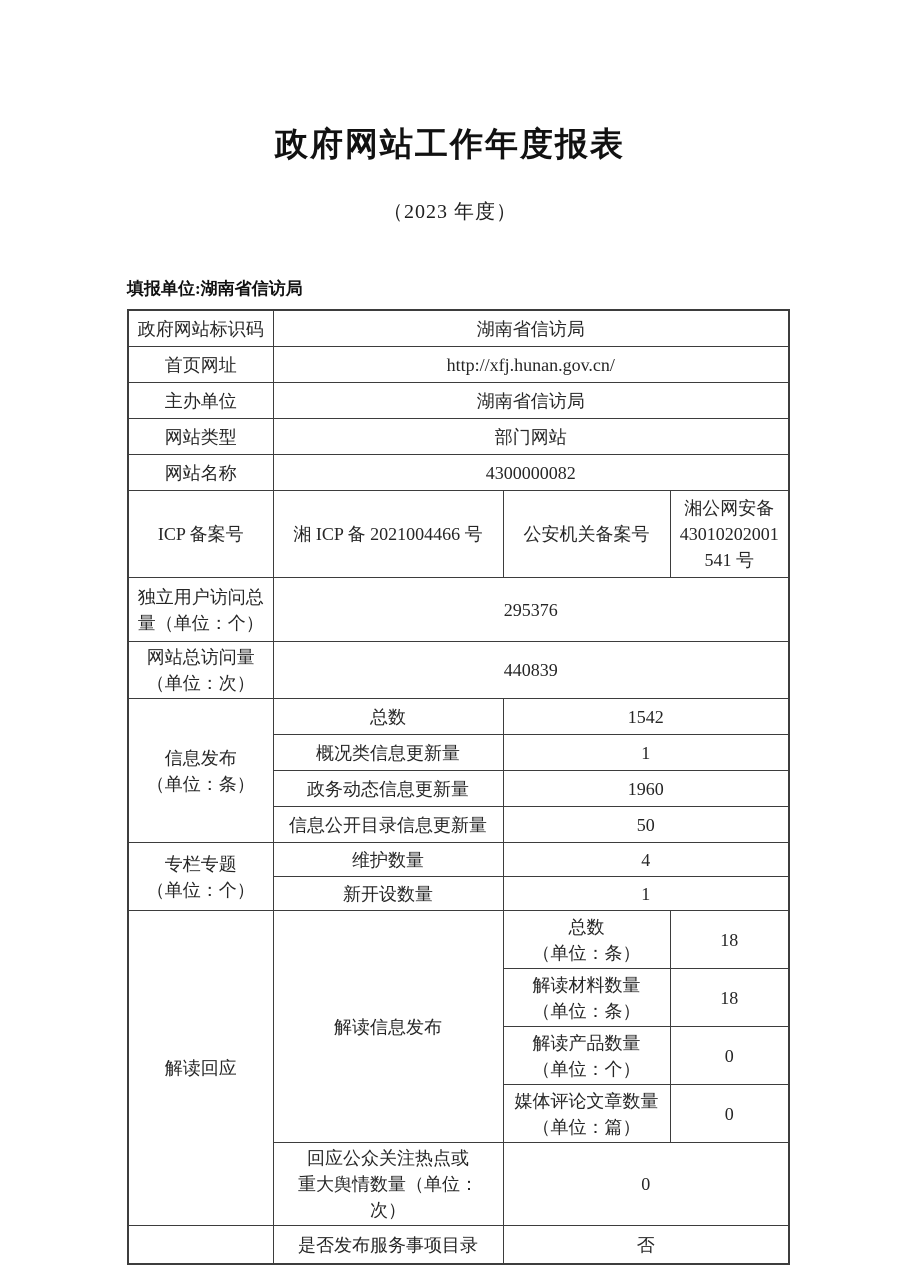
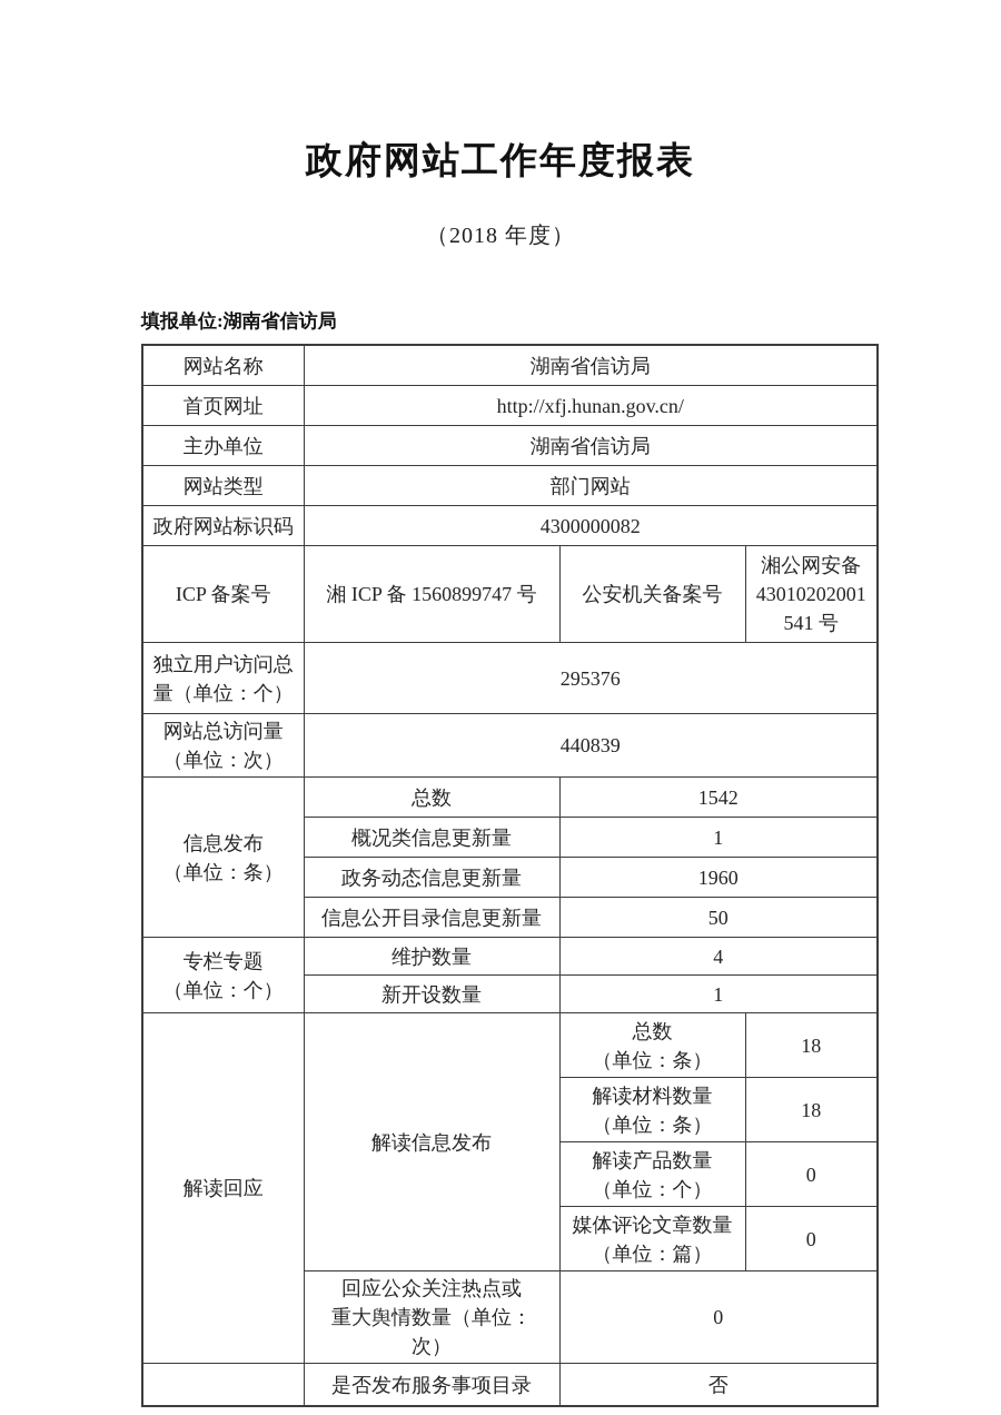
  政府网站工作年度报表
- （2023 年度）
+ （2018 年度）
  填报单位:湖南省信访局
- 政府网站标识码	湖南省信访局
+ 网站名称	湖南省信访局
  首页网址	http://xfj.hunan.gov.cn/
  主办单位	湖南省信访局
  网站类型	部门网站
- 网站名称	4300000082
+ 政府网站标识码	4300000082
- ICP 备案号	湘 ICP 备 2021004466 号	公安机关备案号	湘公网安备 43010202001 541 号
+ ICP 备案号	湘 ICP 备 1560899747 号	公安机关备案号	湘公网安备 43010202001 541 号
  独立用户访问总 量（单位：个）	295376
  网站总访问量 （单位：次）	440839
  信息发布 （单位：条）	总数	1542
  概况类信息更新量	1
  政务动态信息更新量	1960
  信息公开目录信息更新量	50
  专栏专题 （单位：个）	维护数量	4
  新开设数量	1
  解读回应	解读信息发布	总数 （单位：条）	18
  解读材料数量 （单位：条）	18
  解读产品数量 （单位：个）	0
  媒体评论文章数量 （单位：篇）	0
  回应公众关注热点或 重大舆情数量（单位： 次）	0
  	是否发布服务事项目录	否
